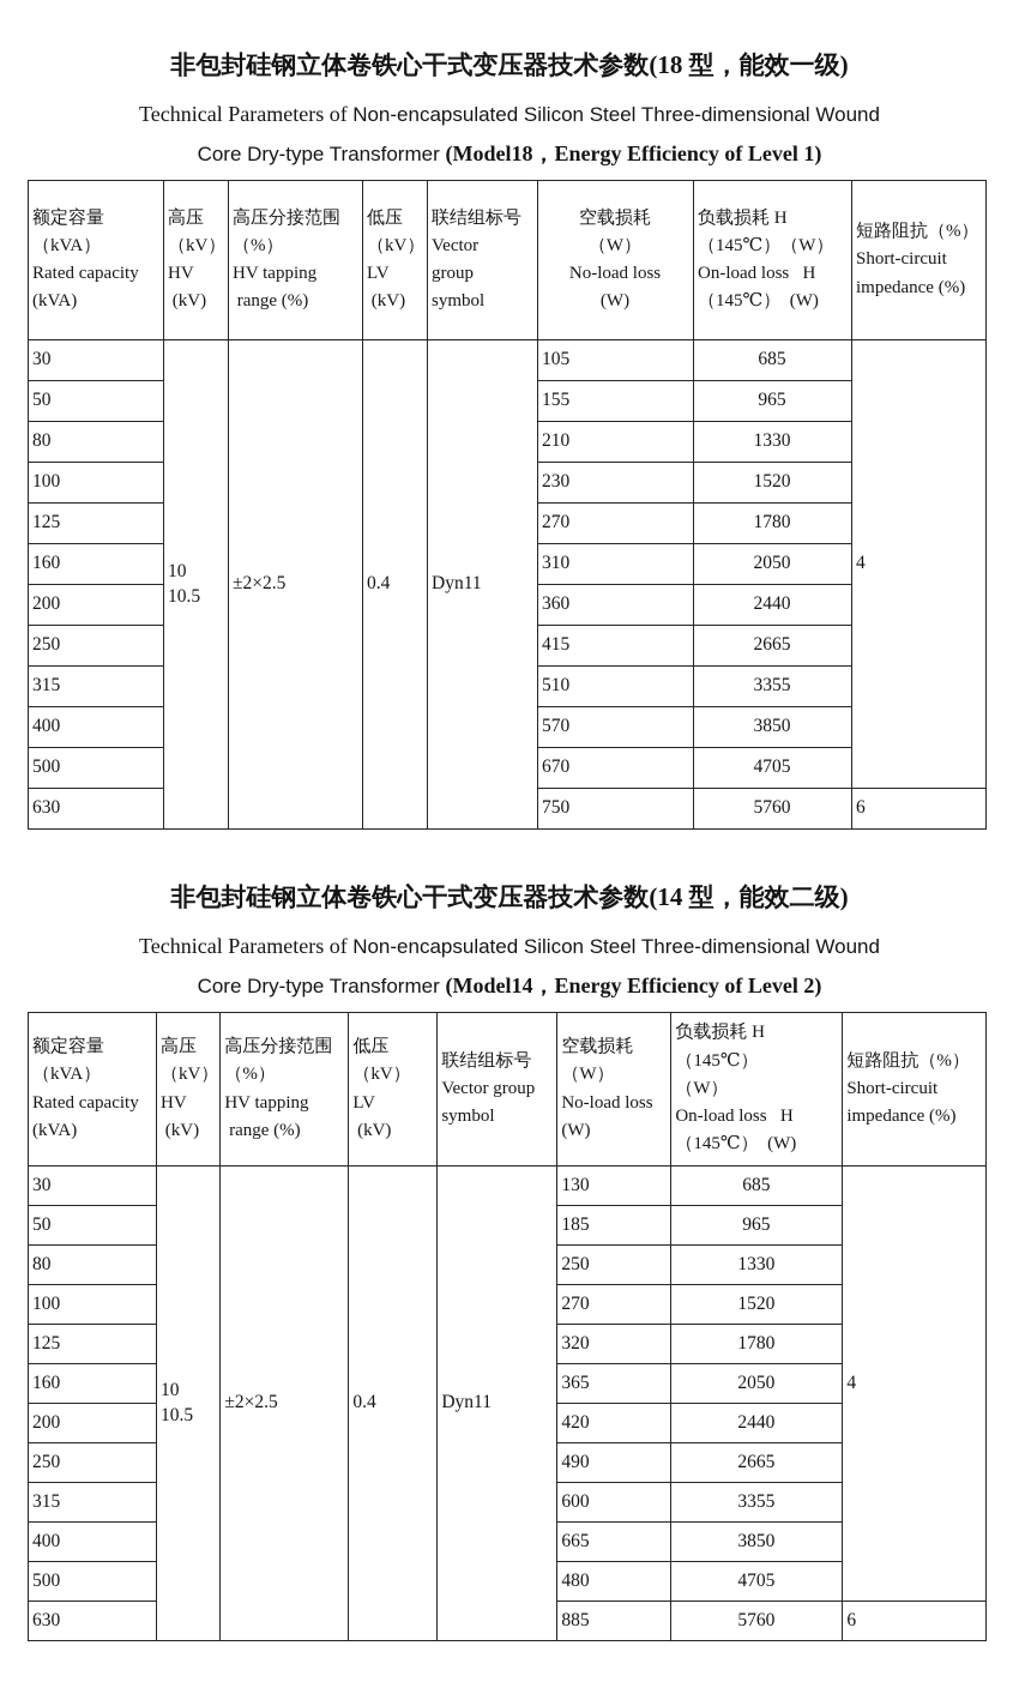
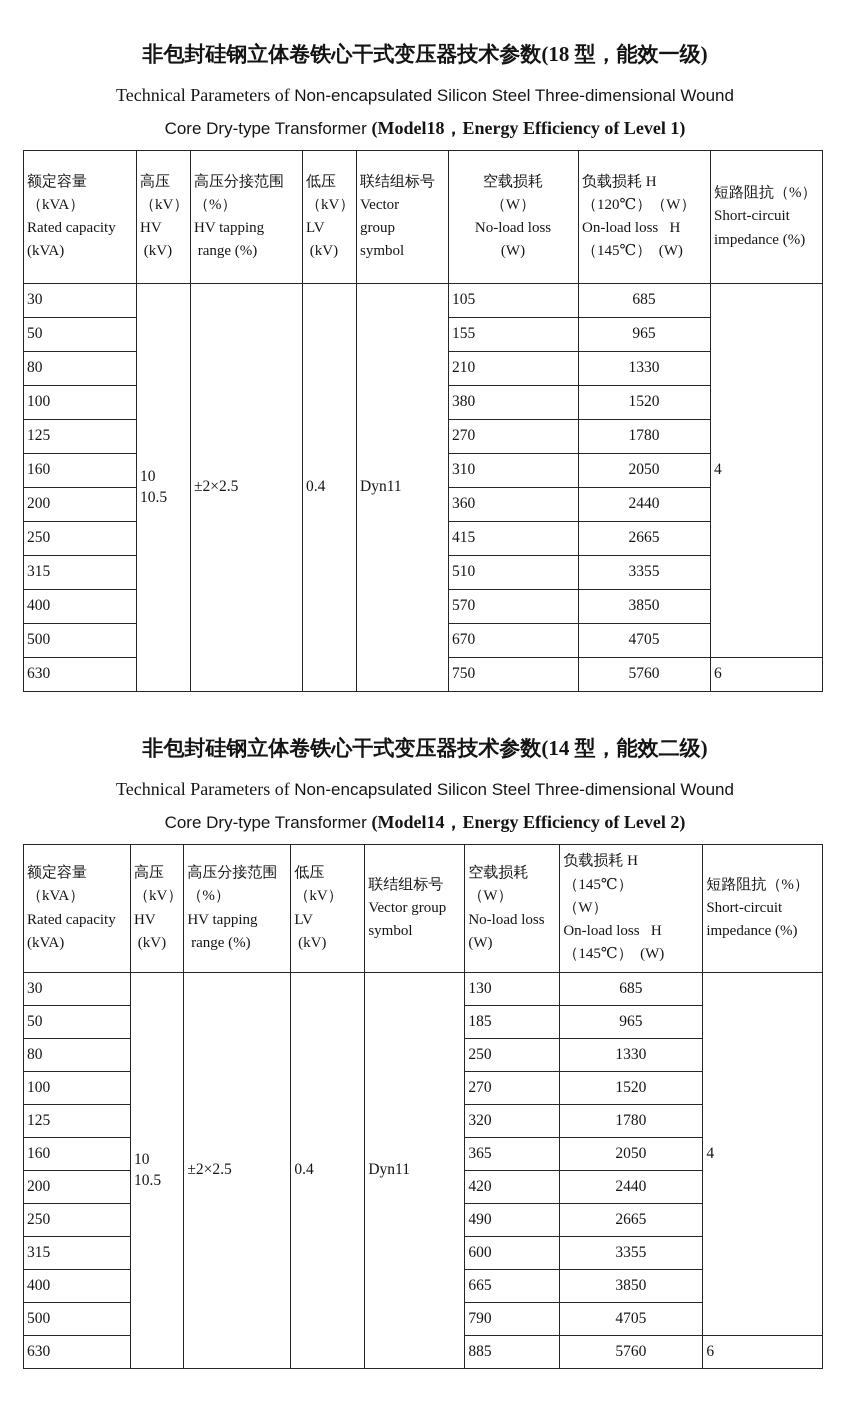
  非包封硅钢立体卷铁心干式变压器技术参数(18 型，能效一级)
  Technical Parameters of Non-encapsulated Silicon Steel Three-dimensional Wound
  Core Dry-type Transformer (Model18，Energy Efficiency of Level 1)
- 额定容量 （kVA） Rated capacity (kVA)	高压 （kV） HV (kV)	高压分接范围 （%） HV tapping range (%)	低压 （kV） LV (kV)	联结组标号 Vector group symbol	空载损耗 （W） No-load loss (W)	负载损耗 H （145℃）（W） On-load loss H （145℃） (W)	短路阻抗（%） Short-circuit impedance (%)
+ 额定容量 （kVA） Rated capacity (kVA)	高压 （kV） HV (kV)	高压分接范围 （%） HV tapping range (%)	低压 （kV） LV (kV)	联结组标号 Vector group symbol	空载损耗 （W） No-load loss (W)	负载损耗 H （120℃）（W） On-load loss H （145℃） (W)	短路阻抗（%） Short-circuit impedance (%)
  30	10 10.5	±2×2.5	0.4	Dyn11	105	685	4
  50	155	965
  80	210	1330
- 100	230	1520
+ 100	380	1520
  125	270	1780
  160	310	2050
  200	360	2440
  250	415	2665
  315	510	3355
  400	570	3850
  500	670	4705
  630	750	5760	6
  非包封硅钢立体卷铁心干式变压器技术参数(14 型，能效二级)
  Technical Parameters of Non-encapsulated Silicon Steel Three-dimensional Wound
  Core Dry-type Transformer (Model14，Energy Efficiency of Level 2)
  额定容量 （kVA） Rated capacity (kVA)	高压 （kV） HV (kV)	高压分接范围 （%） HV tapping range (%)	低压 （kV） LV (kV)	联结组标号 Vector group symbol	空载损耗 （W） No-load loss (W)	负载损耗 H（145℃） （W） On-load loss H （145℃） (W)	短路阻抗（%） Short-circuit impedance (%)
  30	10 10.5	±2×2.5	0.4	Dyn11	130	685	4
  50	185	965
  80	250	1330
  100	270	1520
  125	320	1780
  160	365	2050
  200	420	2440
  250	490	2665
  315	600	3355
  400	665	3850
- 500	480	4705
+ 500	790	4705
  630	885	5760	6
